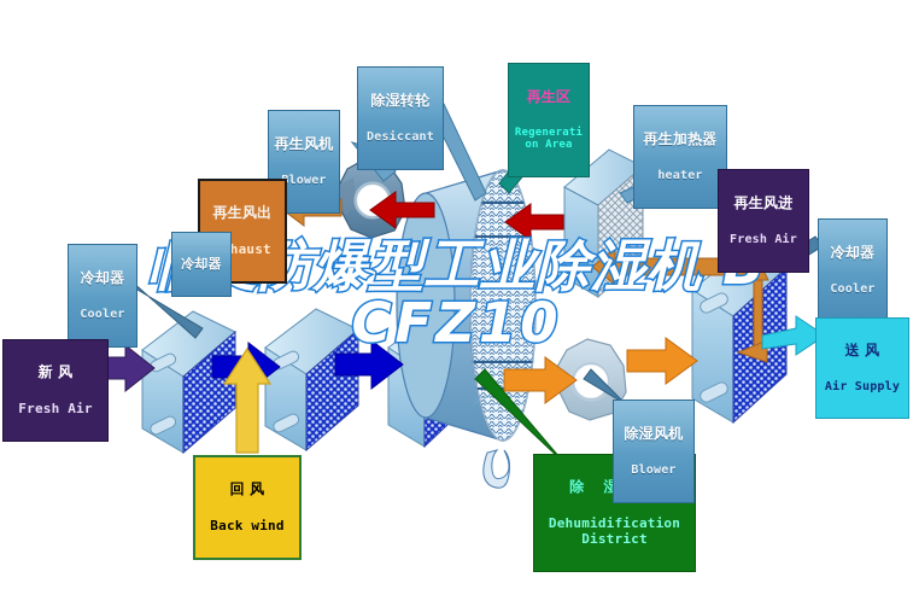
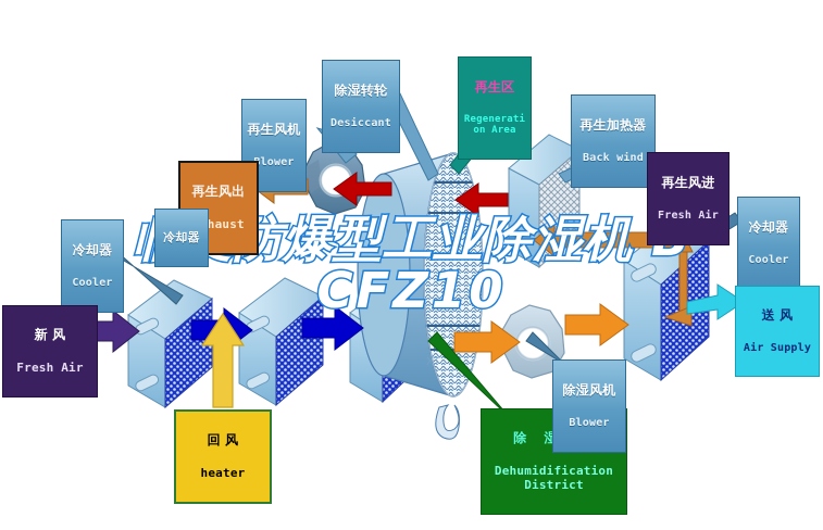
  XT
  CFZ10
  除湿转轮
  Desiccant
  再生风机
  lower
  再生风出
  haust
  再生区
  Regenerati
  on Area
  再生加热器
- heater
+ Back wind
  再生风进
  Fresh Air
  冷却器
  Cooler
  冷却器
  Cooler
  冷却器
  新 风
  Fresh Air
  回 风
- Back wind
+ heater
  Dehumidification
  District
  除湿风机
  Blower
  送 风
  Air Supply
